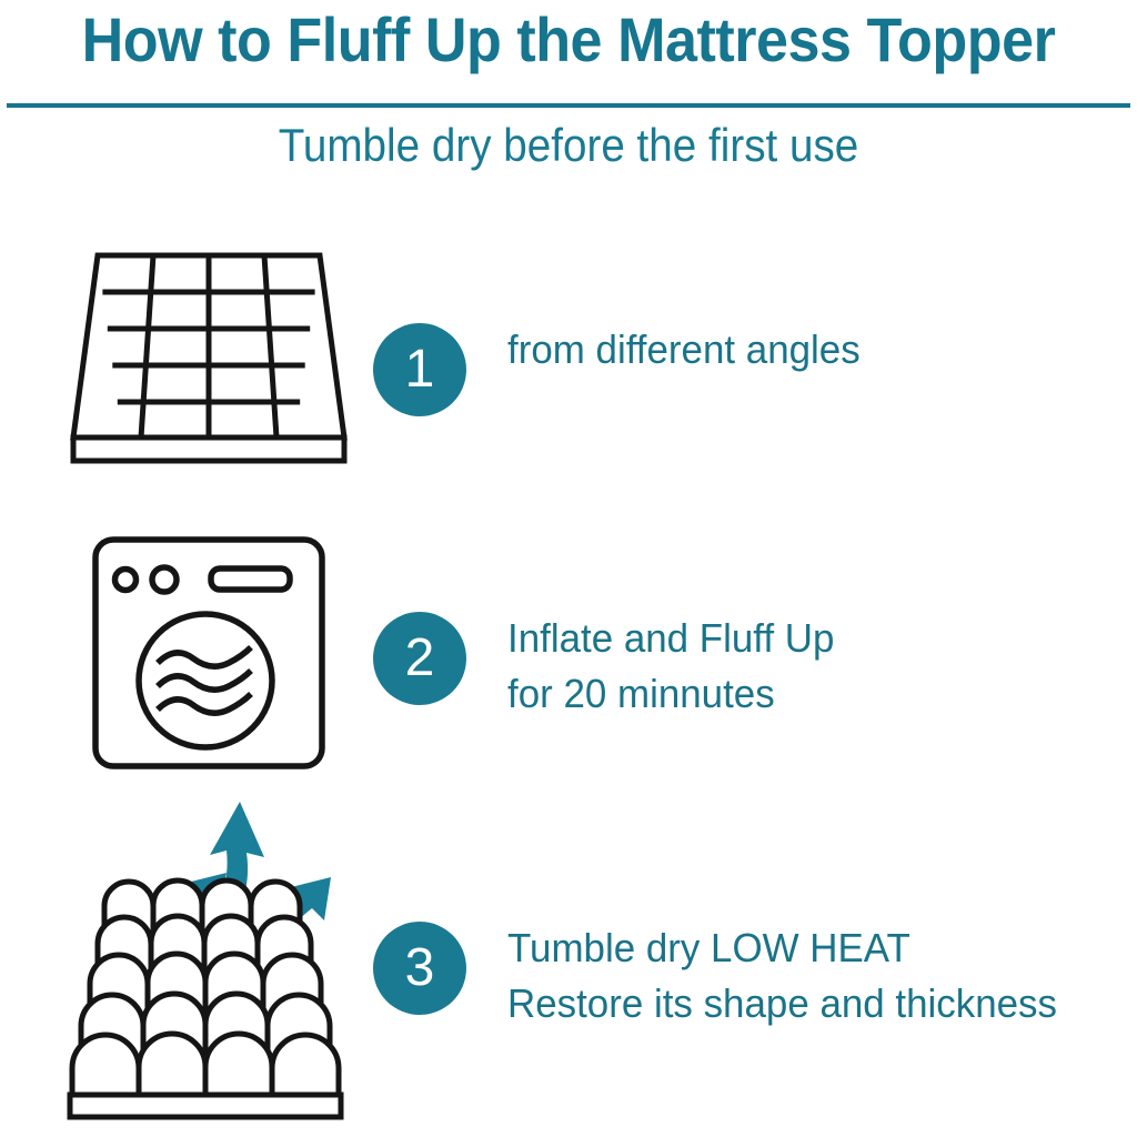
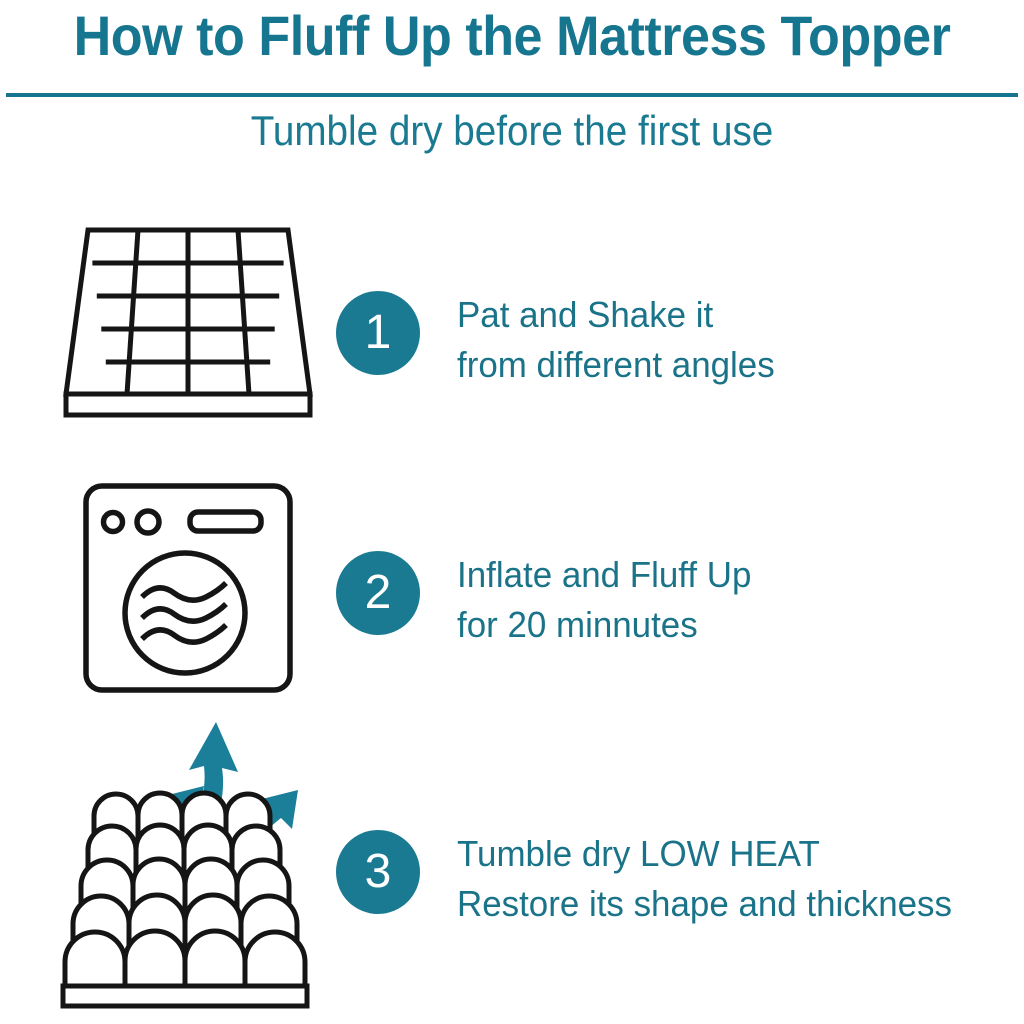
  How to Fluff Up the Mattress Topper
  Tumble dry before the first use
  1
+ Pat and Shake it
  from different angles
  2
  Inflate and Fluff Up
  for 20 minnutes
  3
  Tumble dry LOW HEAT
  Restore its shape and thickness
